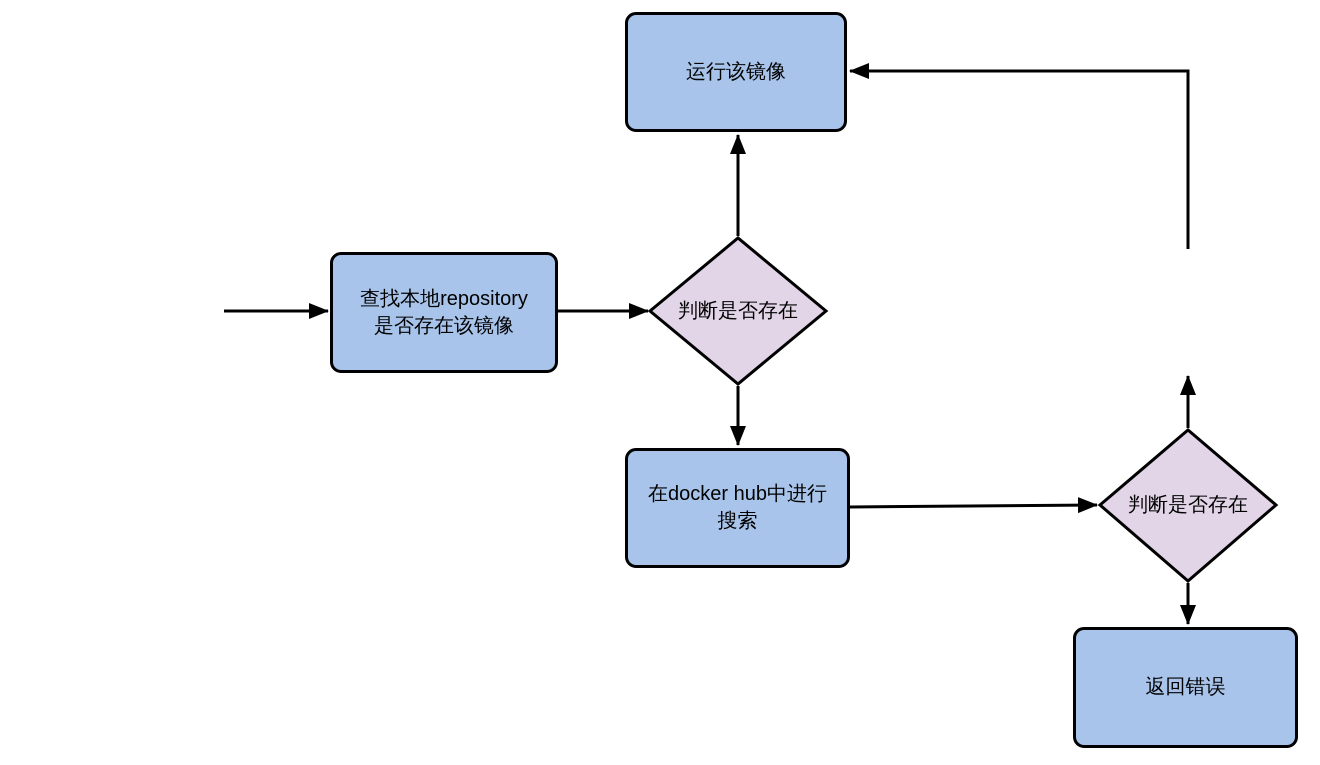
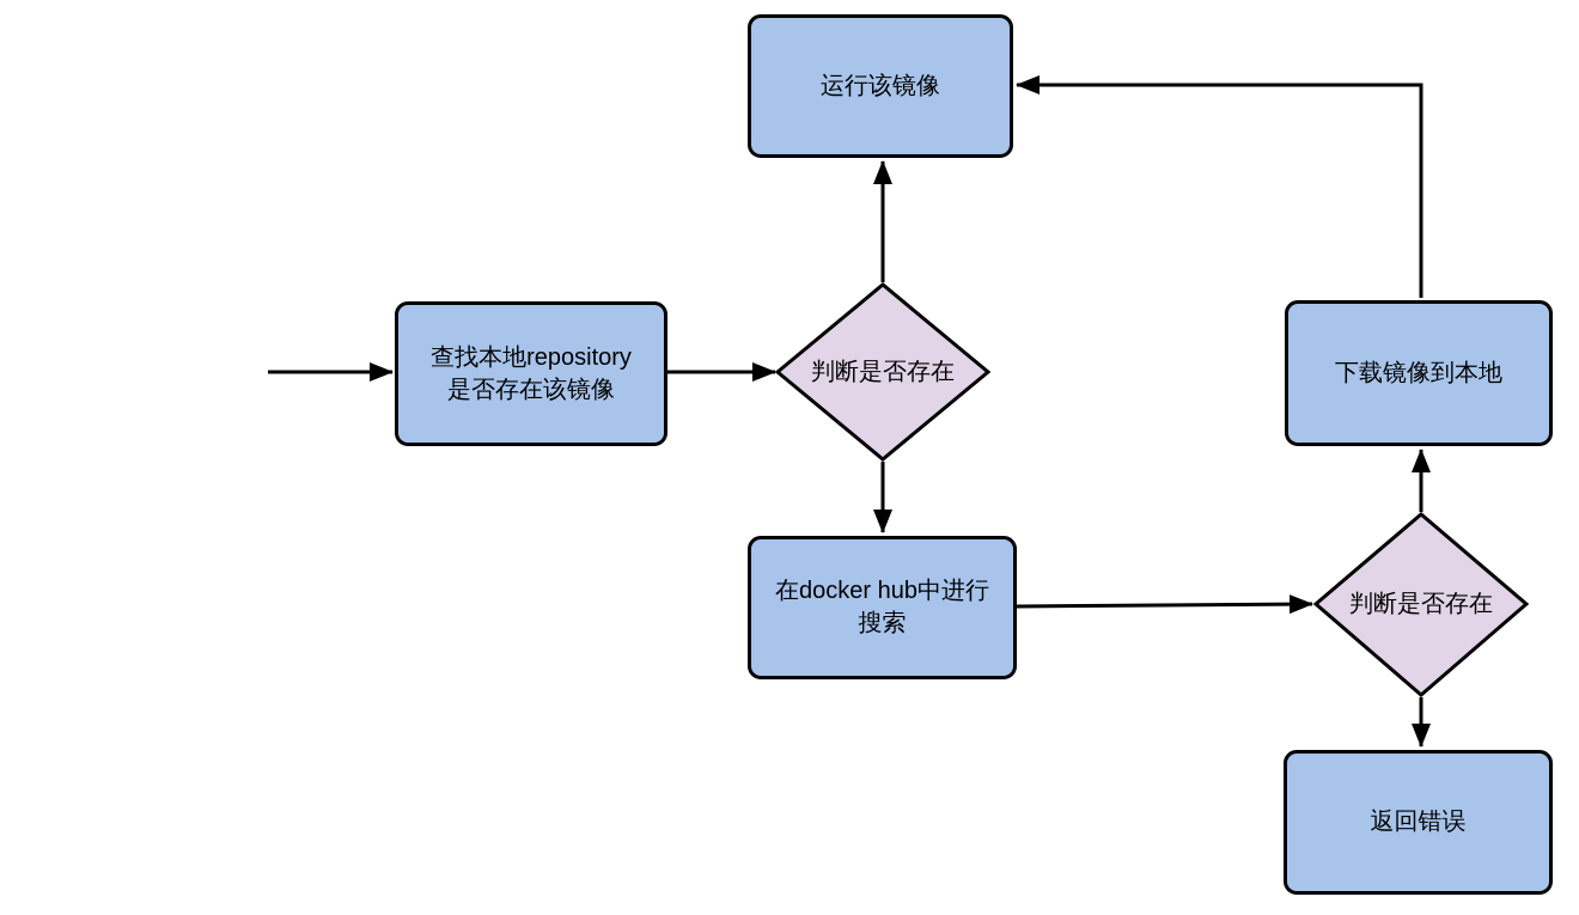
  查找本地repository
  是否存在该镜像
  判断是否存在
  运行该镜像
  在docker hub中进行
  搜索
  判断是否存在
+ 下载镜像到本地
  返回错误
